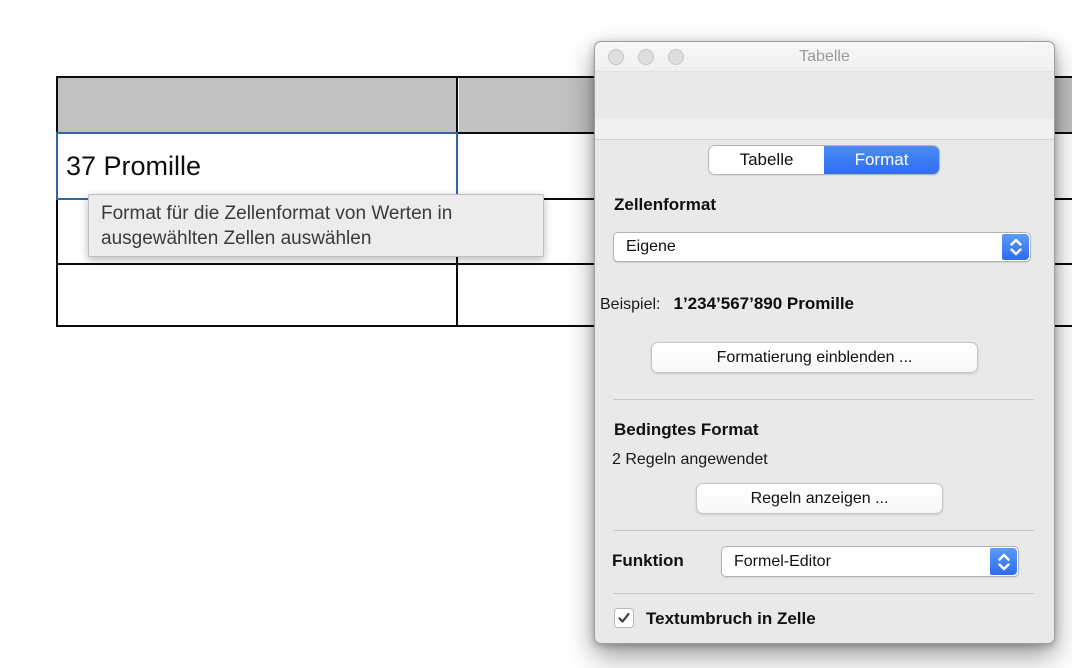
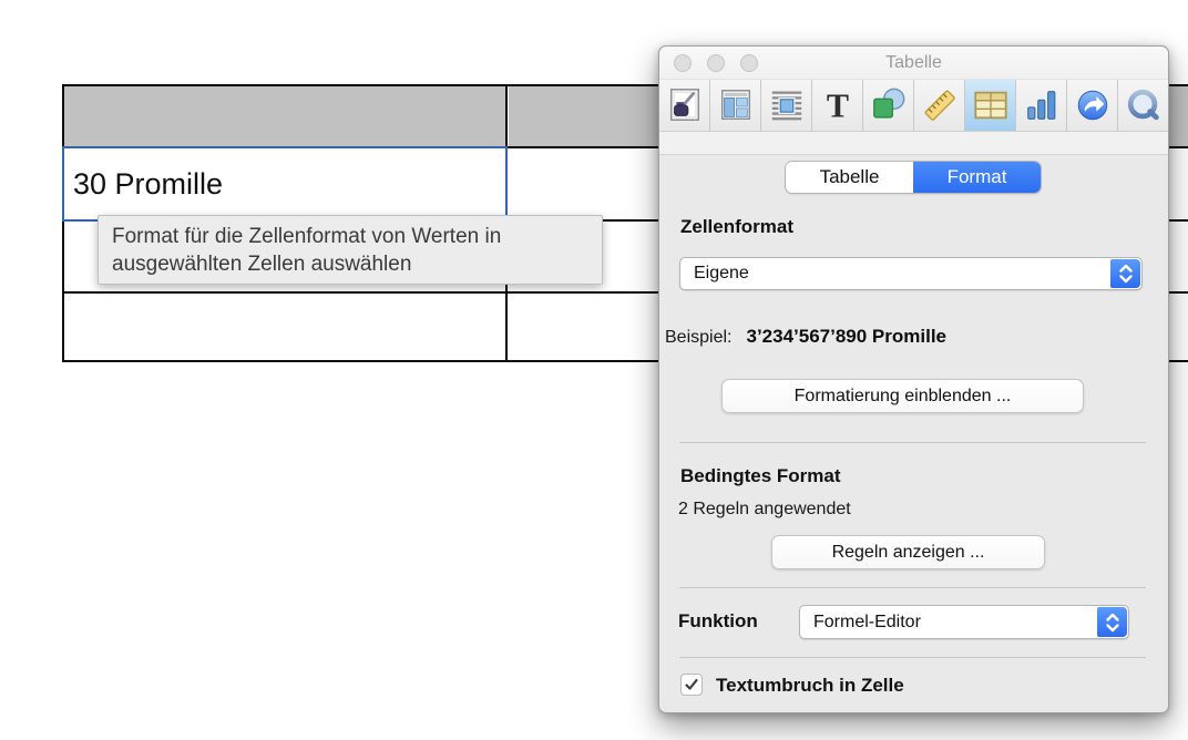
- 37 Promille
+ 30 Promille
  Format für die Zellenformat von Werten in
  ausgewählten Zellen auswählen
  Tabelle
+ T
  Tabelle
  Format
  Zellenformat
  Eigene
- Beispiel: 1’234’567’890 Promille
+ Beispiel: 3’234’567’890 Promille
  Formatierung einblenden ...
  Bedingtes Format
  2 Regeln angewendet
  Regeln anzeigen ...
  Funktion
  Formel-Editor
  Textumbruch in Zelle
